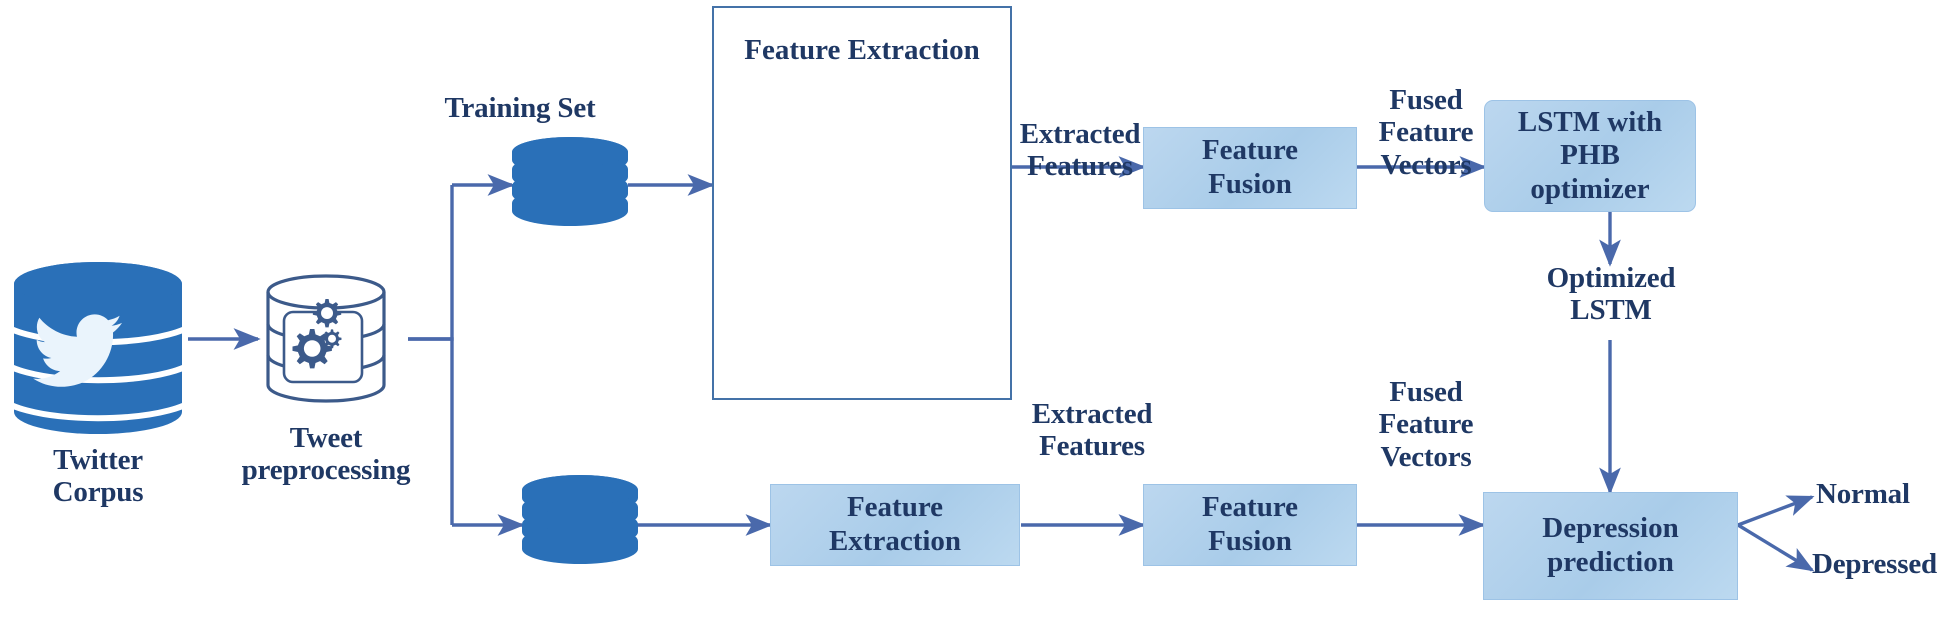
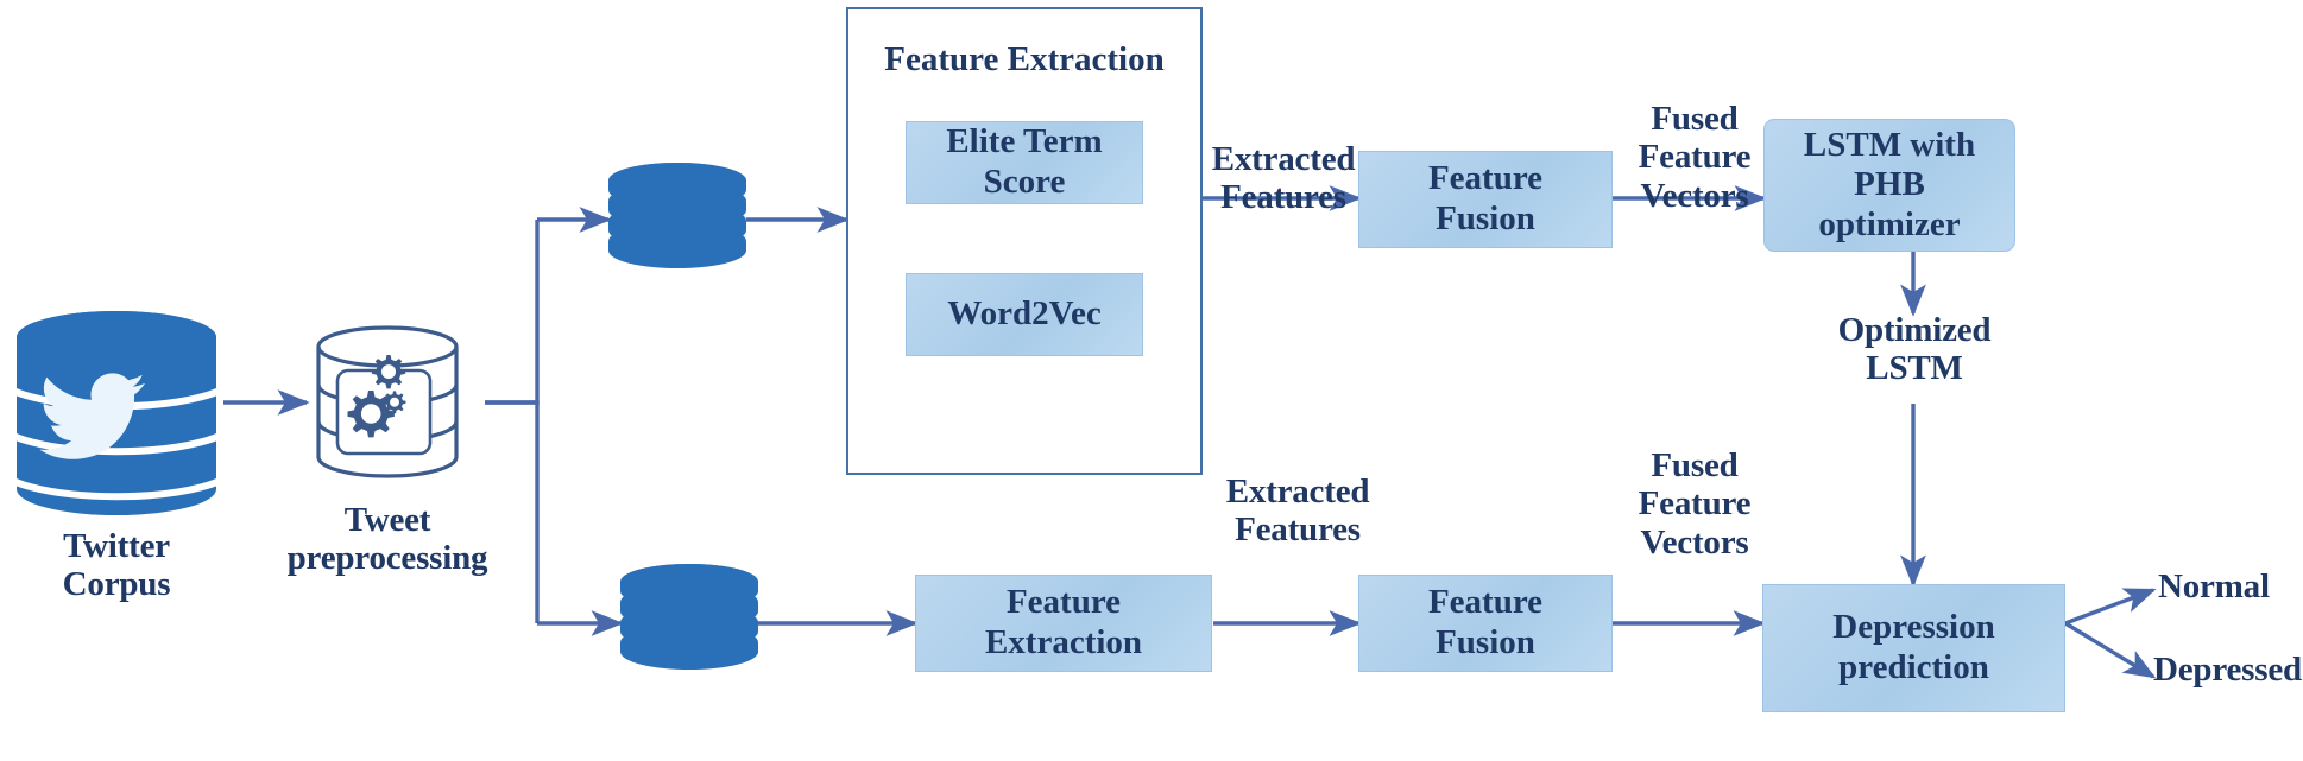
  Twitter
  Corpus
  Tweet
  preprocessing
- Training Set
  Feature Extraction
+ Elite Term
+ Score
+ Word2Vec
  Extracted
  Features
  Feature
  Fusion
  Fused
  Feature
  Vectors
  LSTM with
  PHB
  optimizer
  Optimized
  LSTM
  Feature
  Extraction
  Extracted
  Features
  Feature
  Fusion
  Fused
  Feature
  Vectors
  Depression
  prediction
  Normal
  Depressed
